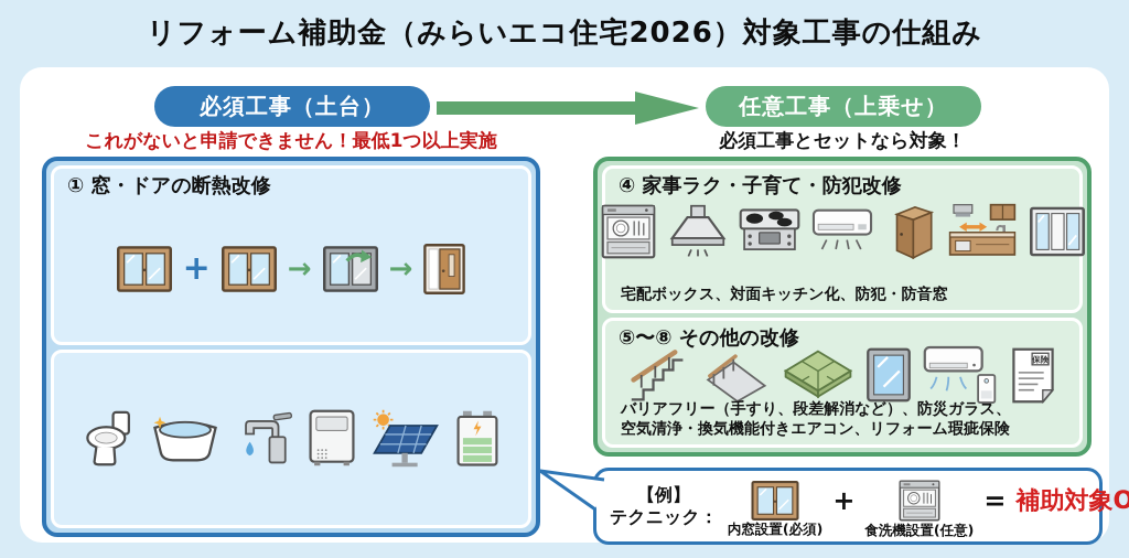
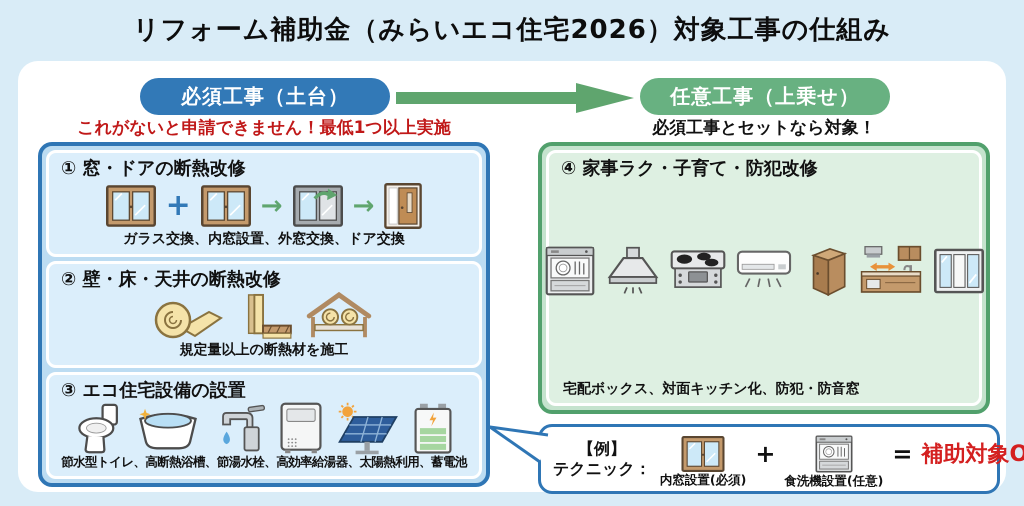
  リフォーム補助金（みらいエコ住宅2026）対象工事の仕組み
  必須工事（土台）
  任意工事（上乗せ）
  これがないと申請できません！最低1つ以上実施
  必須工事とセットなら対象！
  ① 窓・ドアの断熱改修
  +
  →
  →
+ ガラス交換、内窓設置、外窓交換、ドア交換
+ ② 壁・床・天井の断熱改修
+ 規定量以上の断熱材を施工
+ ③ エコ住宅設備の設置
+ 節水型トイレ、高断熱浴槽、節湯水栓、高効率給湯器、太陽熱利用、蓄電池
  ④ 家事ラク・子育て・防犯改修
  宅配ボックス、対面キッチン化、防犯・防音窓
- ⑤〜⑧ その他の改修
- バリアフリー（手すり、段差解消など）、防災ガラス、
- 空気清浄・換気機能付きエアコン、リフォーム瑕疵保険
  【例】
  テクニック：
  内窓設置(必須)
  +
  食洗機設置(任意)
  =
  補助対象O
